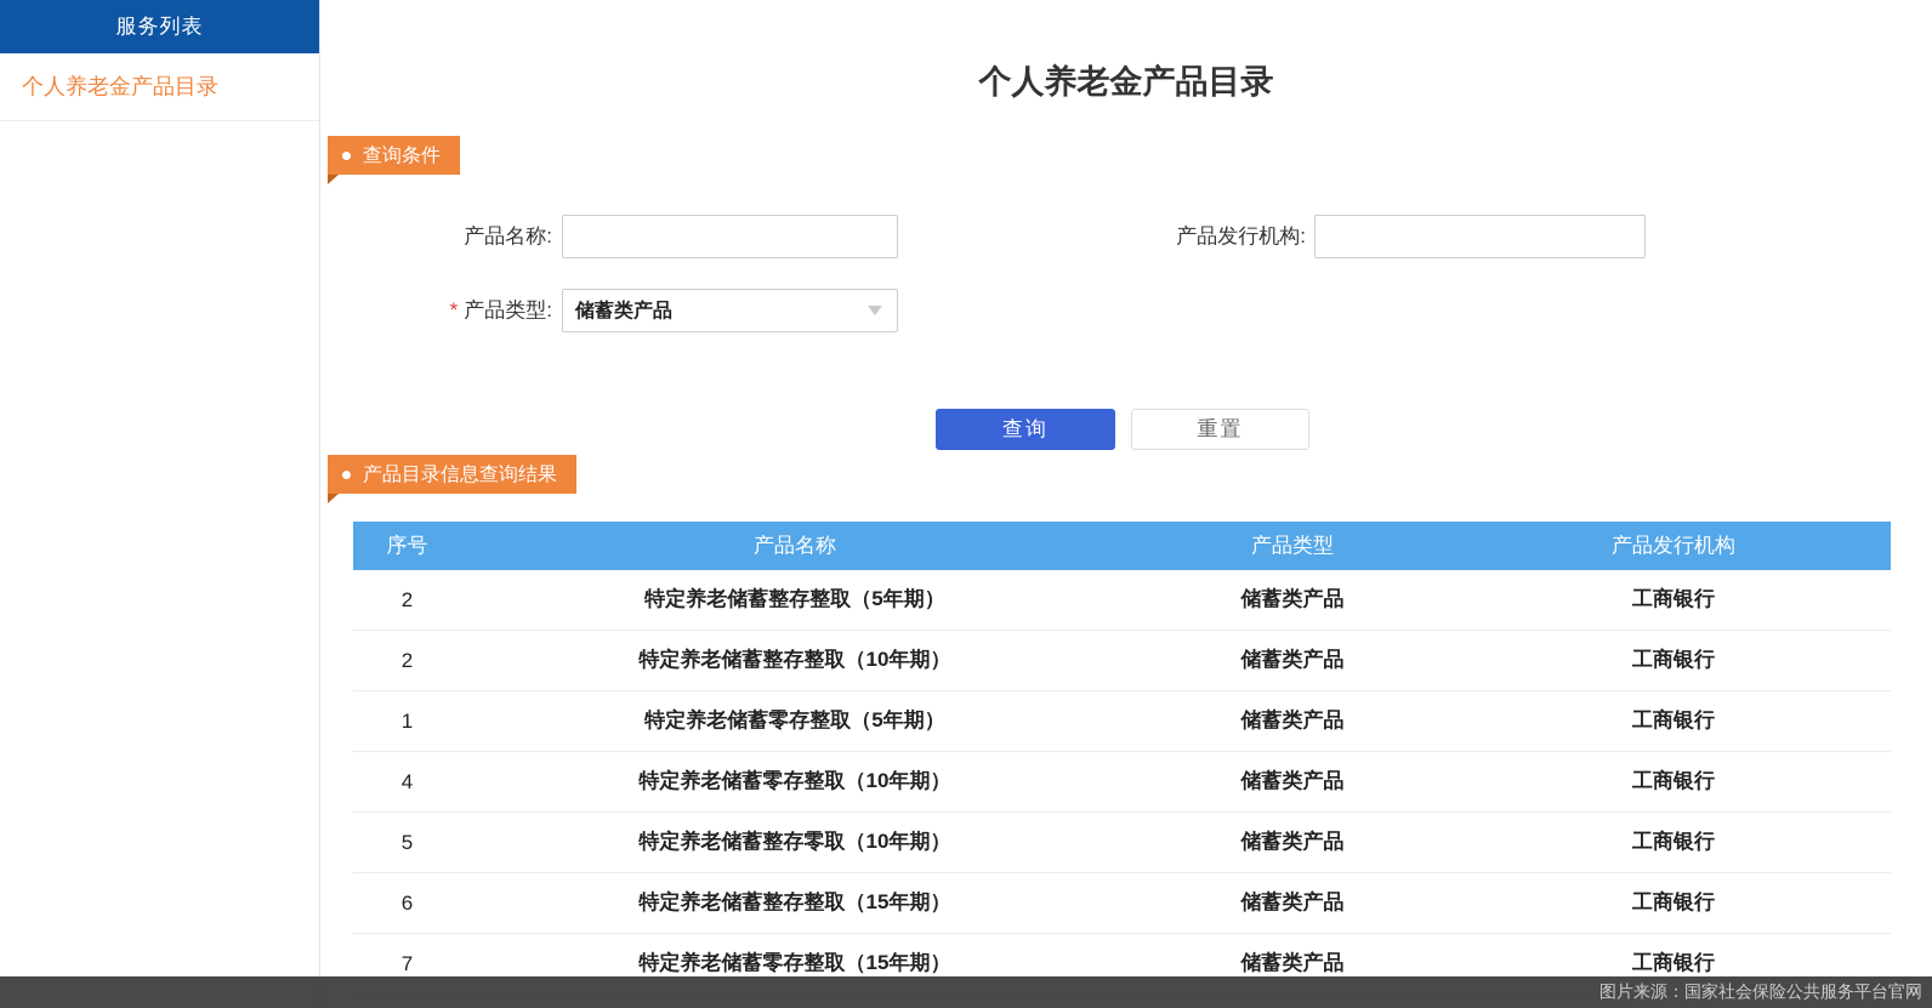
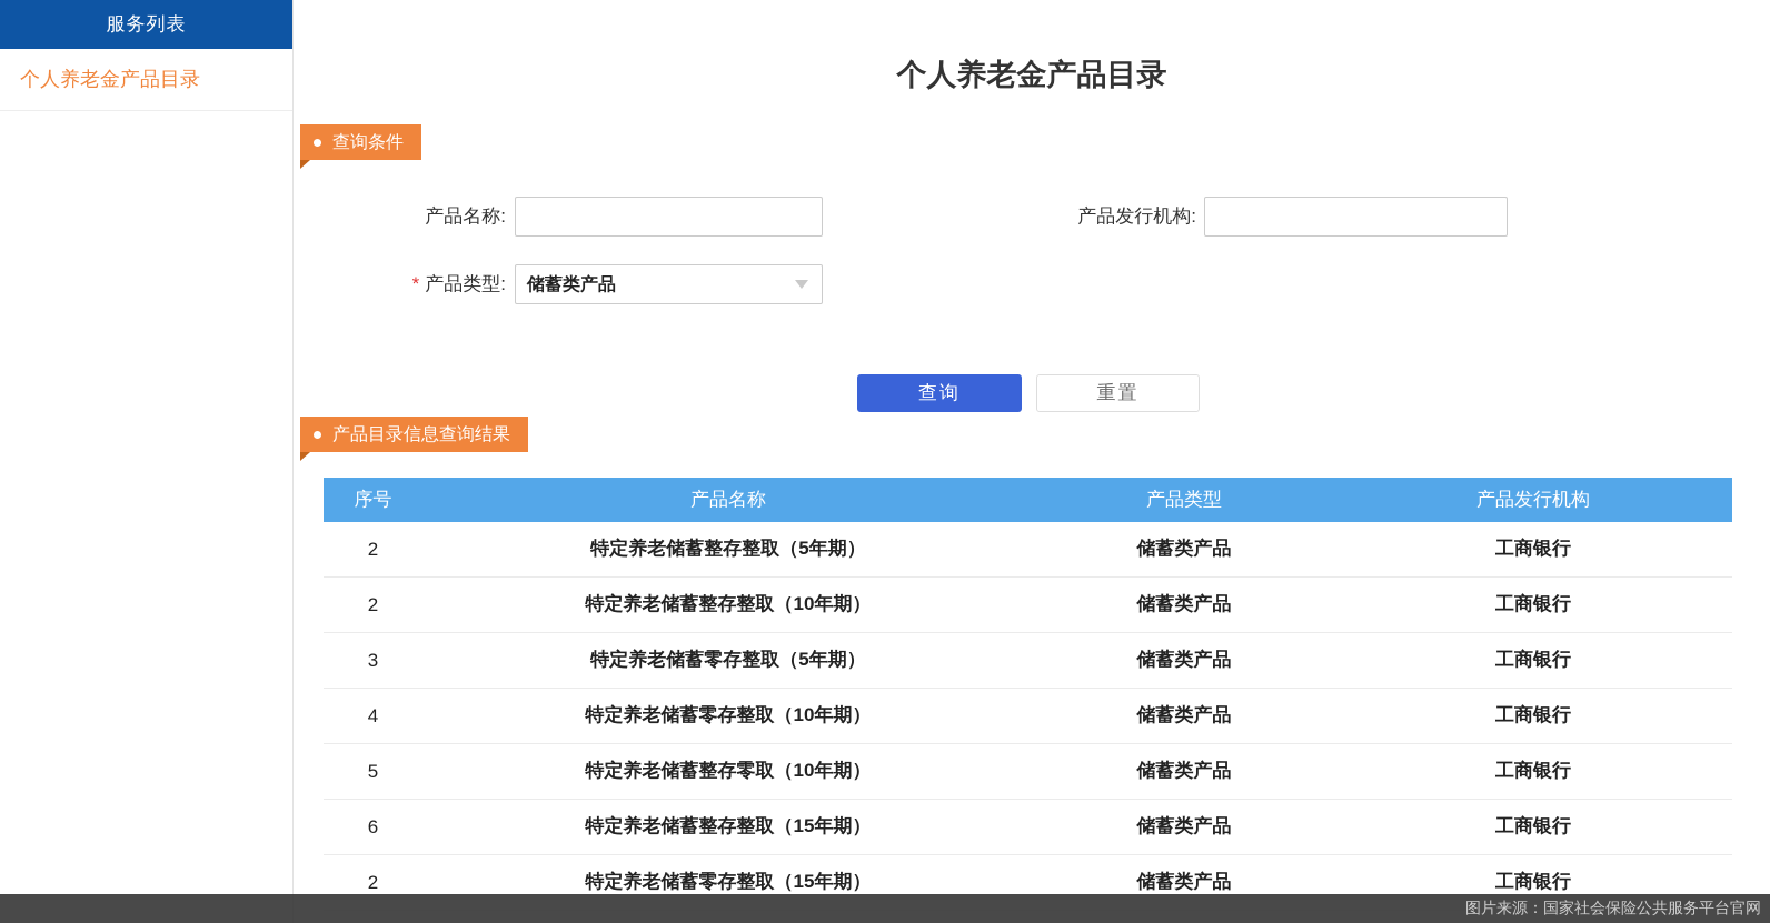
  服务列表
  个人养老金产品目录
  个人养老金产品目录
  查询条件
  产品名称:
  产品发行机构:
  * 产品类型:
  储蓄类产品
  查询
  重置
  产品目录信息查询结果
  序号	产品名称	产品类型	产品发行机构
  2	特定养老储蓄整存整取（5年期）	储蓄类产品	工商银行
  2	特定养老储蓄整存整取（10年期）	储蓄类产品	工商银行
- 1	特定养老储蓄零存整取（5年期）	储蓄类产品	工商银行
+ 3	特定养老储蓄零存整取（5年期）	储蓄类产品	工商银行
  4	特定养老储蓄零存整取（10年期）	储蓄类产品	工商银行
  5	特定养老储蓄整存零取（10年期）	储蓄类产品	工商银行
  6	特定养老储蓄整存整取（15年期）	储蓄类产品	工商银行
- 7	特定养老储蓄零存整取（15年期）	储蓄类产品	工商银行
+ 2	特定养老储蓄零存整取（15年期）	储蓄类产品	工商银行
  图片来源：国家社会保险公共服务平台官网
